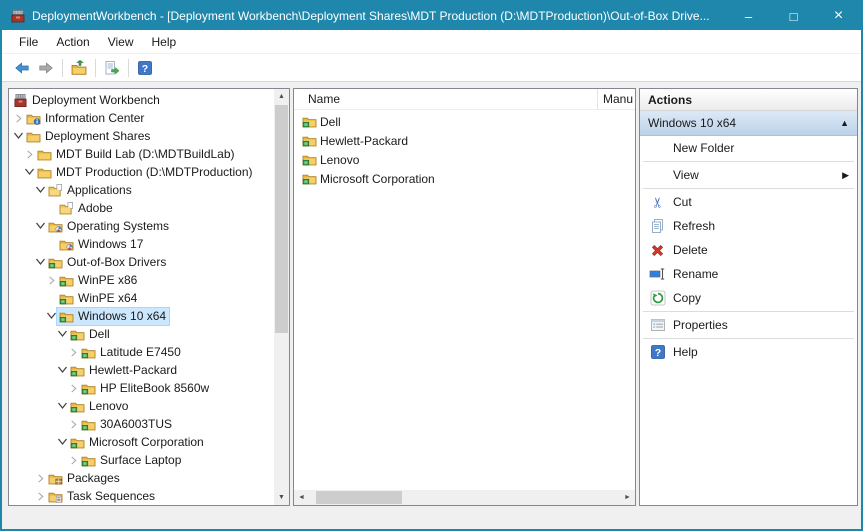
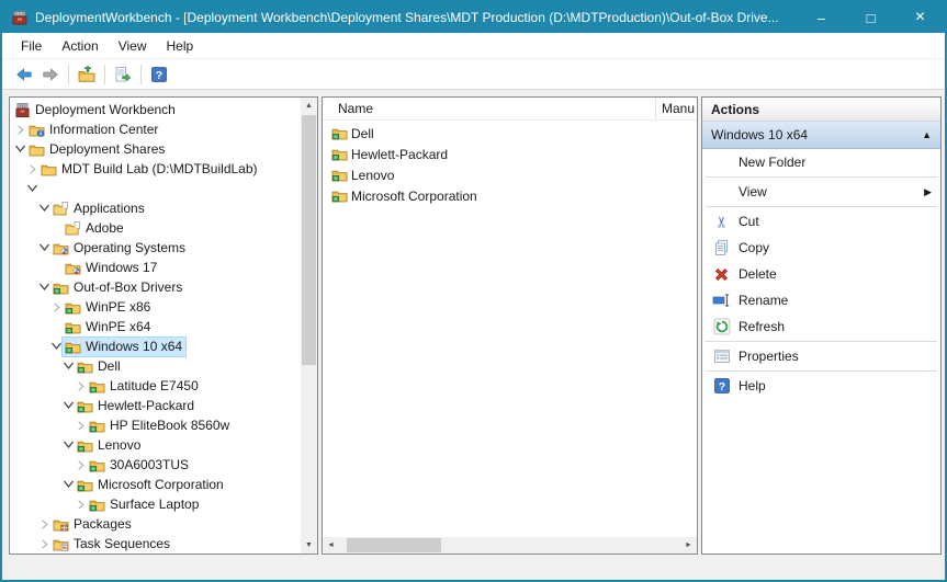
  DeploymentWorkbench - [Deployment Workbench\Deployment Shares\MDT Production (D:\MDTProduction)\Out-of-Box Drive...
  –
  □
  ×
  File
  Action
  View
  Help
  ?
  Deployment Workbench
  Information Center
  Deployment Shares
  MDT Build Lab (D:\MDTBuildLab)
- MDT Production (D:\MDTProduction)
  Applications
  Adobe
  Operating Systems
  Windows 17
  Out-of-Box Drivers
  WinPE x86
  WinPE x64
  Windows 10 x64
  Dell
  Latitude E7450
  Hewlett-Packard
  HP EliteBook 8560w
  Lenovo
  30A6003TUS
  Microsoft Corporation
  Surface Laptop
  Packages
  Task Sequences
  Name
  Manu
  Dell
  Hewlett-Packard
  Lenovo
  Microsoft Corporation
  Actions
  Windows 10 x64
  ▲
  New Folder
  View
  ▶
  Cut
- Refresh
+ Copy
  Delete
  Rename
- Copy
+ Refresh
  Properties
  ?
  Help
